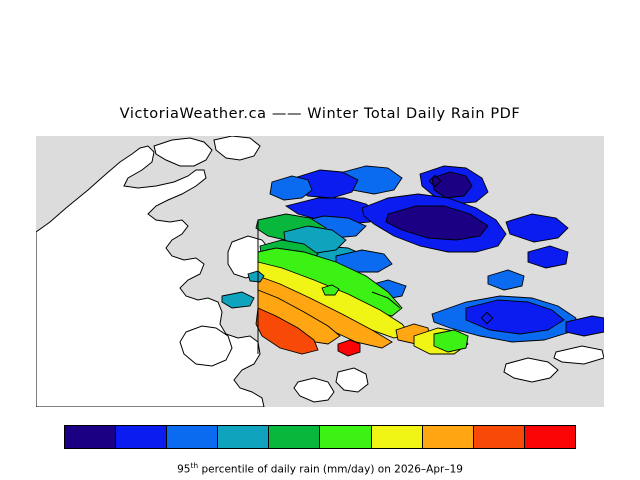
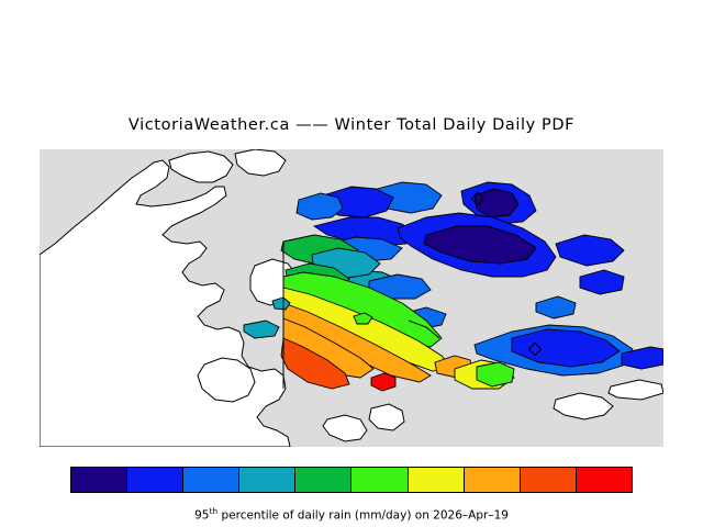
- VictoriaWeather.ca —— Winter Total Daily Rain PDF
+ VictoriaWeather.ca —— Winter Total Daily Daily PDF
  95th percentile of daily rain (mm/day) on 2026–Apr–19
